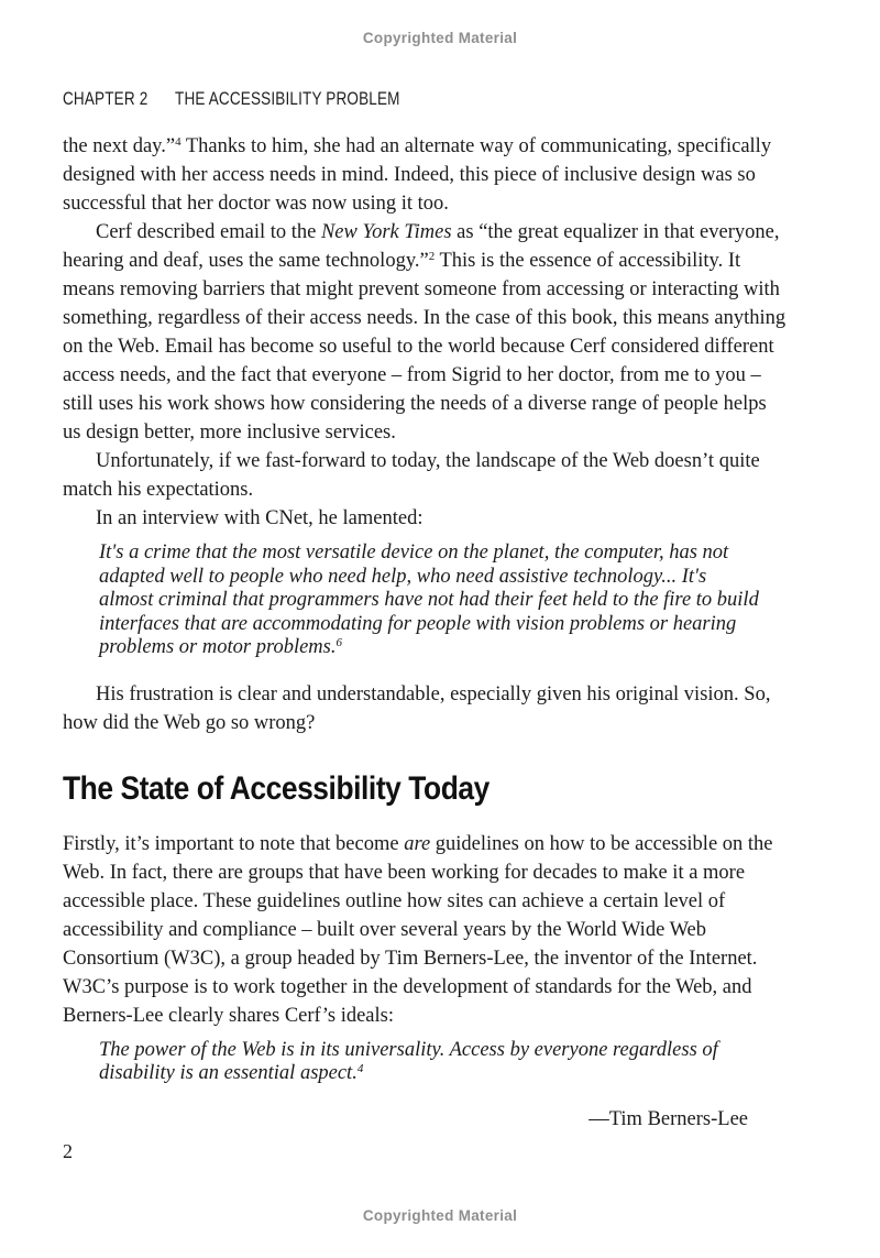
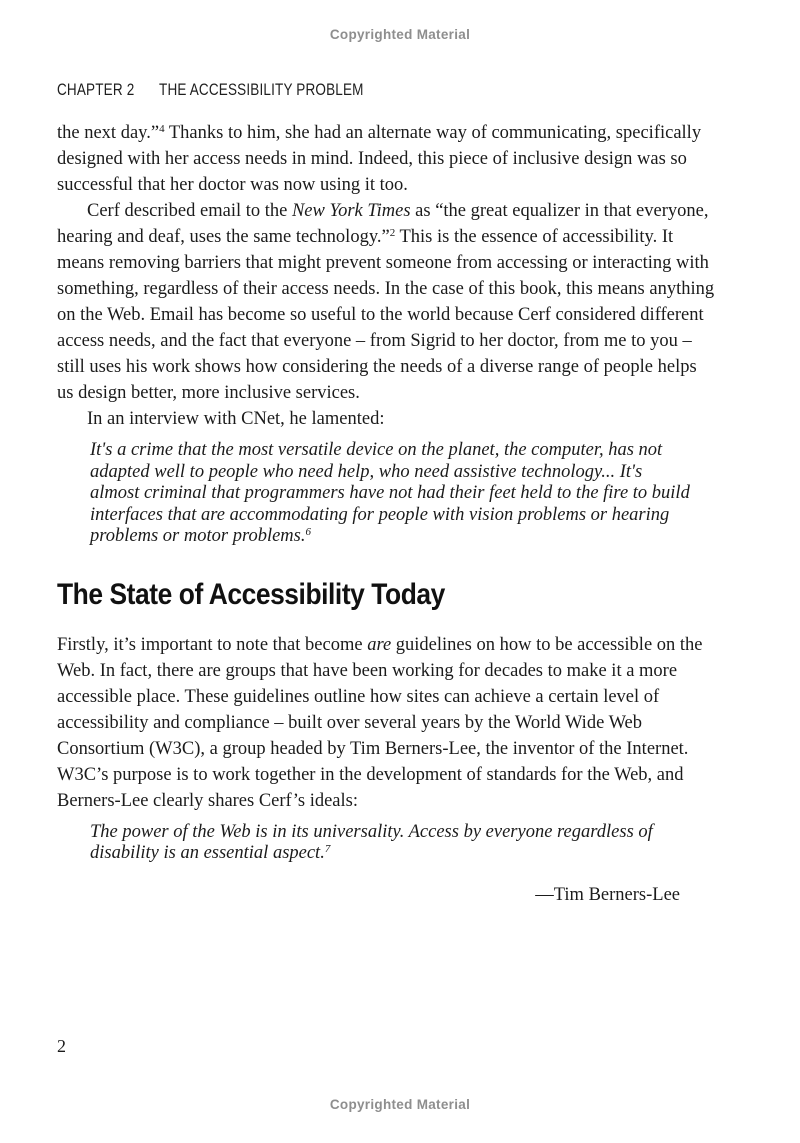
  Copyrighted Material
  CHAPTER 2 THE ACCESSIBILITY PROBLEM
  the next day.”4 Thanks to him, she had an alternate way of communicating, specifically designed with her access needs in mind. Indeed, this piece of inclusive design was so successful that her doctor was now using it too.
  Cerf described email to the New York Times as “the great equalizer in that everyone, hearing and deaf, uses the same technology.”2 This is the essence of accessibility. It means removing barriers that might prevent someone from accessing or interacting with something, regardless of their access needs. In the case of this book, this means anything on the Web. Email has become so useful to the world because Cerf considered different access needs, and the fact that everyone – from Sigrid to her doctor, from me to you – still uses his work shows how considering the needs of a diverse range of people helps us design better, more inclusive services.
- Unfortunately, if we fast-forward to today, the landscape of the Web doesn’t quite match his expectations.
  In an interview with CNet, he lamented:
  It's a crime that the most versatile device on the planet, the computer, has not adapted well to people who need help, who need assistive technology... It's almost criminal that programmers have not had their feet held to the fire to build interfaces that are accommodating for people with vision problems or hearing problems or motor problems.6
- His frustration is clear and understandable, especially given his original vision. So, how did the Web go so wrong?
  The State of Accessibility Today
  Firstly, it’s important to note that become are guidelines on how to be accessible on the Web. In fact, there are groups that have been working for decades to make it a more accessible place. These guidelines outline how sites can achieve a certain level of accessibility and compliance – built over several years by the World Wide Web Consortium (W3C), a group headed by Tim Berners-Lee, the inventor of the Internet. W3C’s purpose is to work together in the development of standards for the Web, and Berners-Lee clearly shares Cerf’s ideals:
- The power of the Web is in its universality. Access by everyone regardless of disability is an essential aspect.4
+ The power of the Web is in its universality. Access by everyone regardless of disability is an essential aspect.7
  —Tim Berners-Lee
  2
  Copyrighted Material
